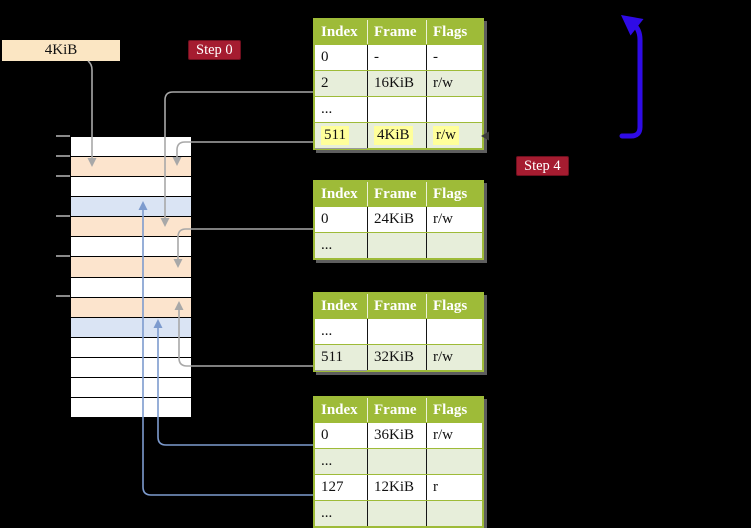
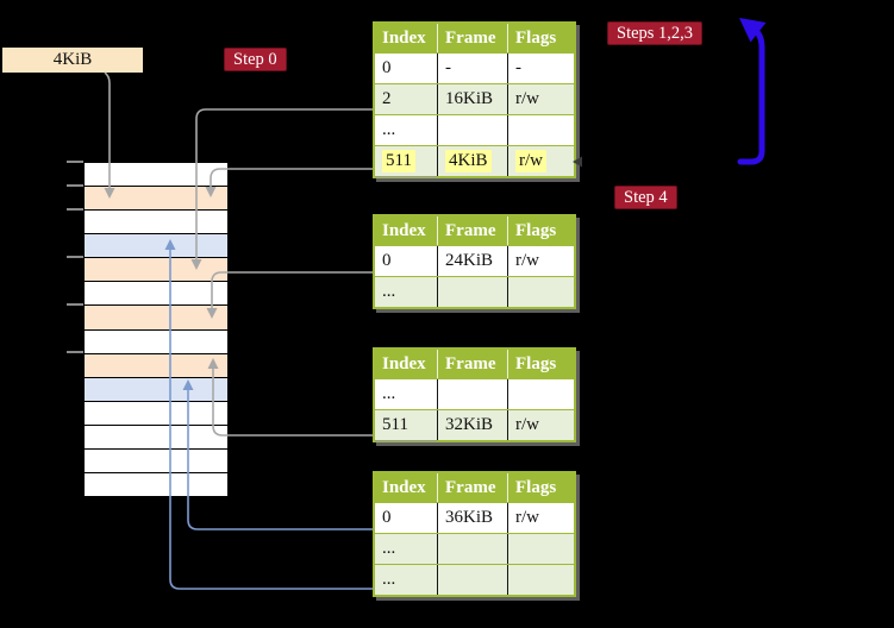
  4KiB
  Index
  Frame
  Flags
  0
  -
  -
  2
  16KiB
  r/w
  ...
  511
  4KiB
  r/w
  Index
  Frame
  Flags
  0
  24KiB
  r/w
  ...
  Index
  Frame
  Flags
  ...
  511
  32KiB
  r/w
  Index
  Frame
  Flags
  0
  36KiB
  r/w
  ...
- 127
- 12KiB
- r
  ...
  Step 0
+ Steps 1,2,3
  Step 4
